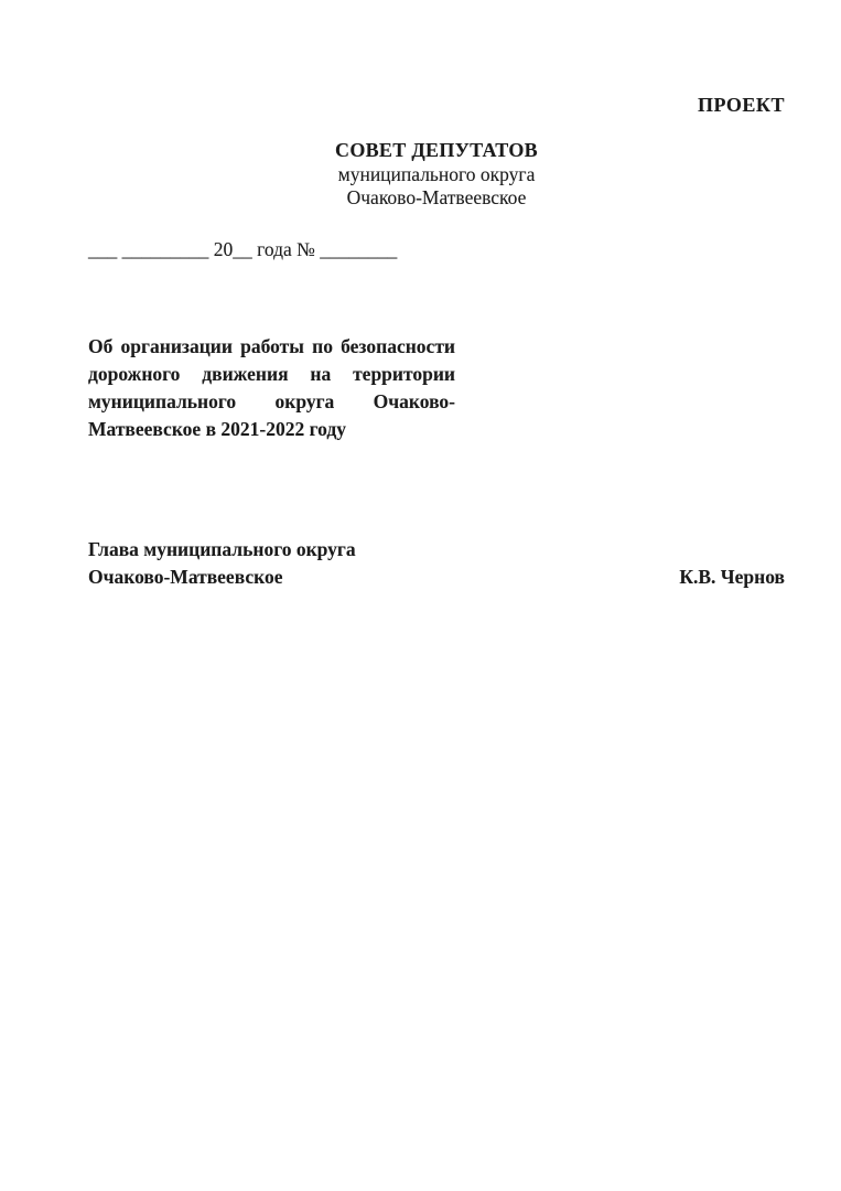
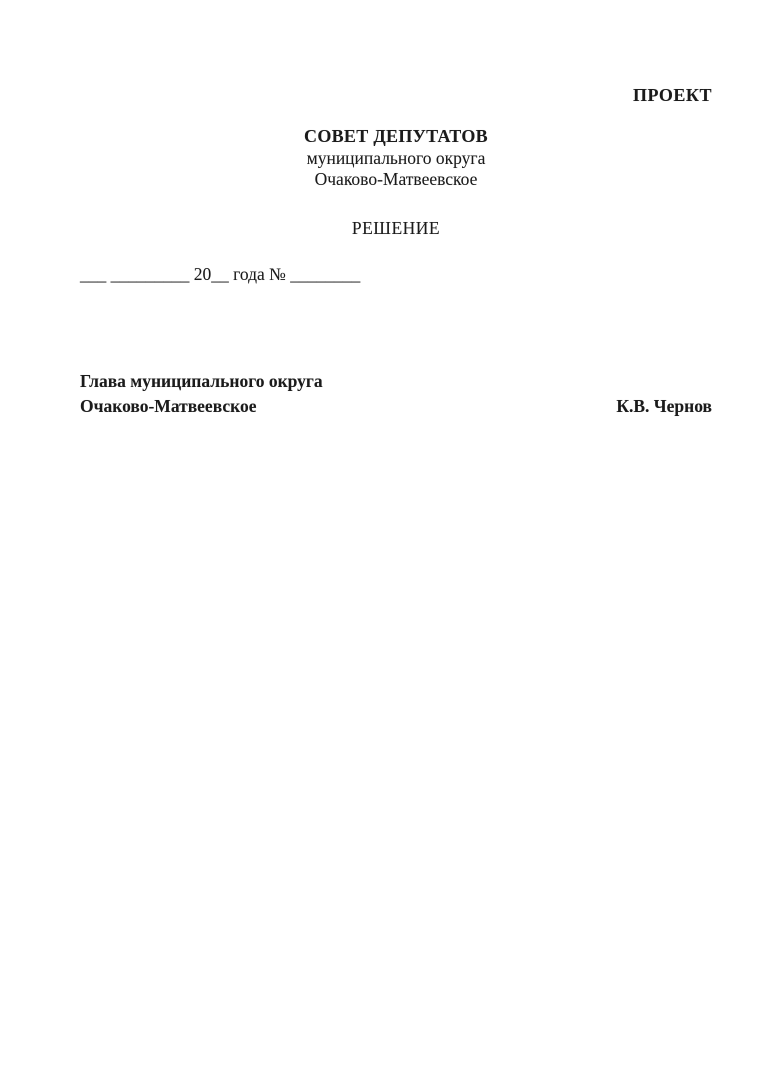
  ПРОЕКТ
  СОВЕТ ДЕПУТАТОВ
  муниципального округа
  Очаково-Матвеевское
+ РЕШЕНИЕ
  ___ _________ 20__ года № ________
- Об организации работы по безопасности дорожного движения на территории муниципального округа Очаково-Матвеевское в 2021-2022 году
  Глава муниципального округа
  Очаково-Матвеевское
  К.В. Чернов
